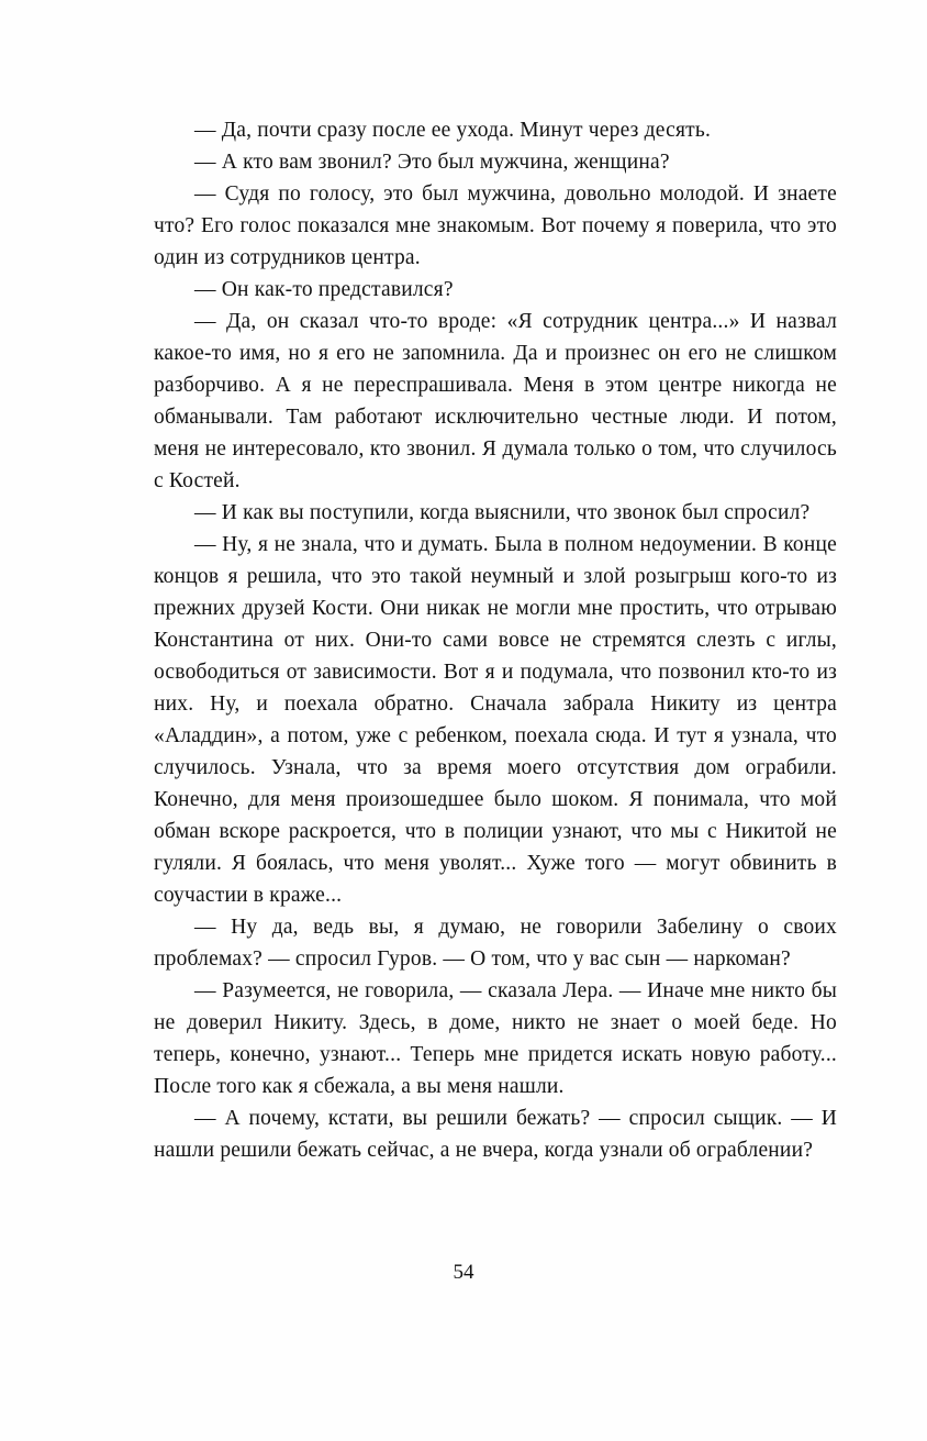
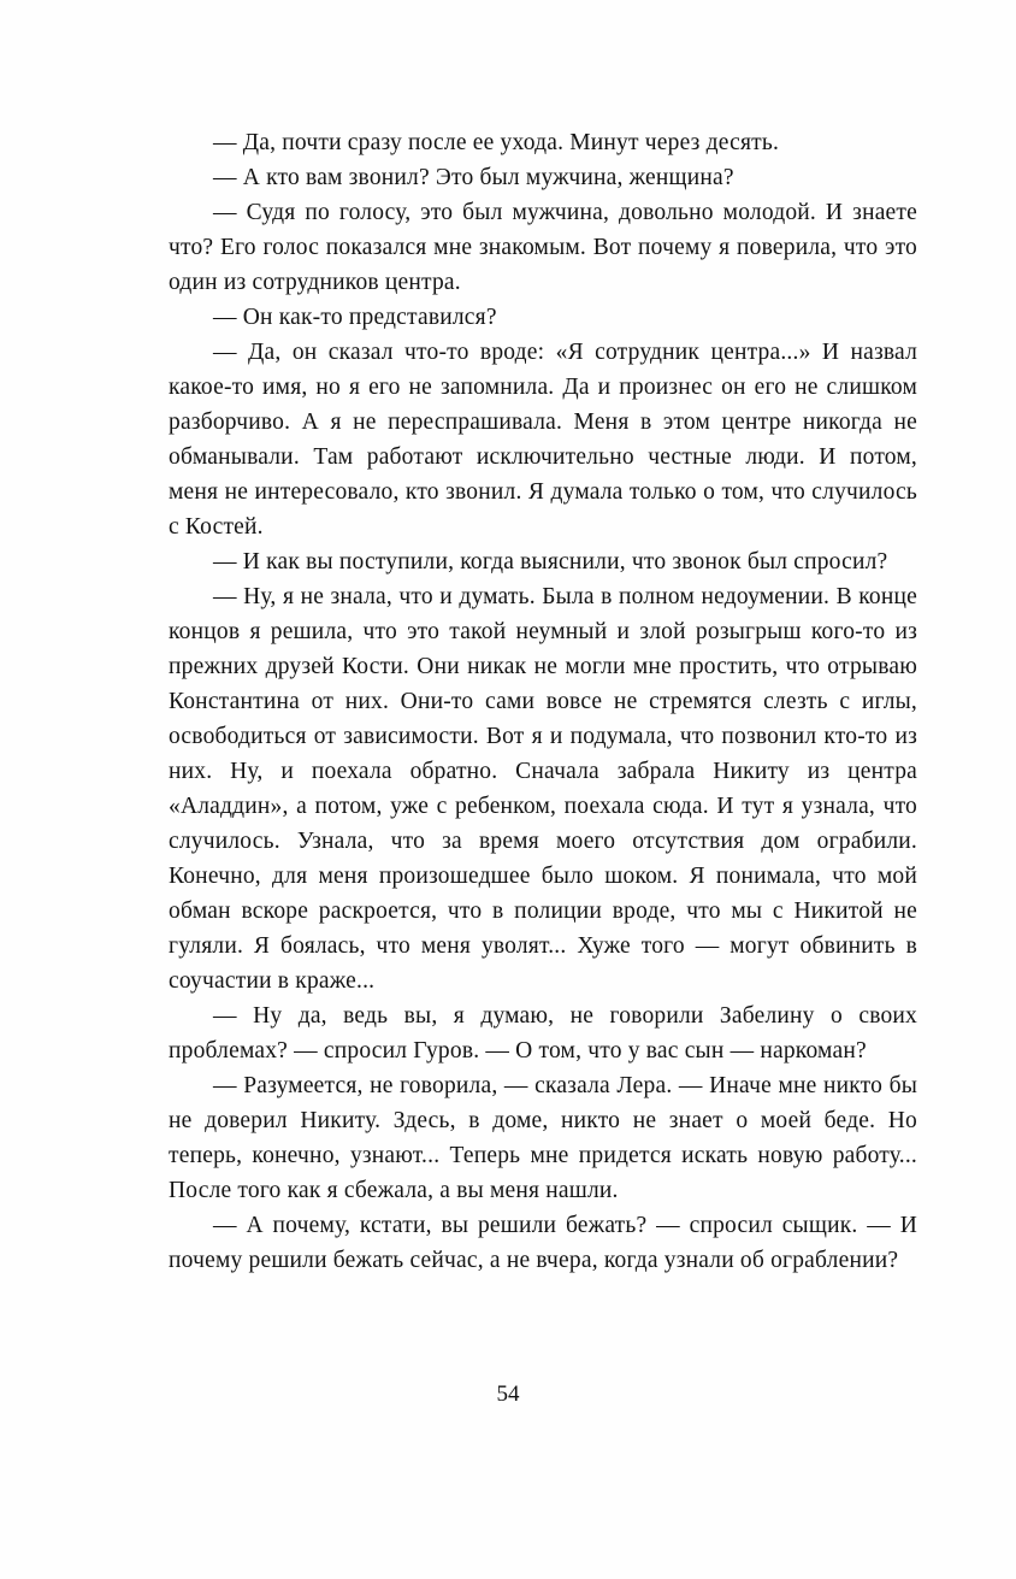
  — Да, почти сразу после ее ухода. Минут через десять.
  — А кто вам звонил? Это был мужчина, женщина?
  — Судя по голосу, это был мужчина, довольно молодой. И знаете что? Его голос показался мне знакомым. Вот почему я поверила, что это один из сотрудников центра.
  — Он как-то представился?
  — Да, он сказал что-то вроде: «Я сотрудник центра...» И назвал какое-то имя, но я его не запомнила. Да и произнес он его не слишком разборчиво. А я не переспрашивала. Меня в этом центре никогда не обманывали. Там работают исключительно честные люди. И потом, меня не интересовало, кто звонил. Я думала только о том, что случилось с Костей.
  — И как вы поступили, когда выяснили, что звонок был спросил?
- — Ну, я не знала, что и думать. Была в полном недоумении. В конце концов я решила, что это такой неумный и злой розыгрыш кого-то из прежних друзей Кости. Они никак не могли мне простить, что отрываю Константина от них. Они-то сами вовсе не стремятся слезть с иглы, освободиться от зависимости. Вот я и подумала, что позвонил кто-то из них. Ну, и поехала обратно. Сначала забрала Никиту из центра «Аладдин», а потом, уже с ребенком, поехала сюда. И тут я узнала, что случилось. Узнала, что за время моего отсутствия дом ограбили. Конечно, для меня произошедшее было шоком. Я понимала, что мой обман вскоре раскроется, что в полиции узнают, что мы с Никитой не гуляли. Я боялась, что меня уволят... Хуже того — могут обвинить в соучастии в краже...
+ — Ну, я не знала, что и думать. Была в полном недоумении. В конце концов я решила, что это такой неумный и злой розыгрыш кого-то из прежних друзей Кости. Они никак не могли мне простить, что отрываю Константина от них. Они-то сами вовсе не стремятся слезть с иглы, освободиться от зависимости. Вот я и подумала, что позвонил кто-то из них. Ну, и поехала обратно. Сначала забрала Никиту из центра «Аладдин», а потом, уже с ребенком, поехала сюда. И тут я узнала, что случилось. Узнала, что за время моего отсутствия дом ограбили. Конечно, для меня произошедшее было шоком. Я понимала, что мой обман вскоре раскроется, что в полиции вроде, что мы с Никитой не гуляли. Я боялась, что меня уволят... Хуже того — могут обвинить в соучастии в краже...
  — Ну да, ведь вы, я думаю, не говорили Забелину о своих проблемах? — спросил Гуров. — О том, что у вас сын — наркоман?
  — Разумеется, не говорила, — сказала Лера. — Иначе мне никто бы не доверил Никиту. Здесь, в доме, никто не знает о моей беде. Но теперь, конечно, узнают... Теперь мне придется искать новую работу... После того как я сбежала, а вы меня нашли.
- — А почему, кстати, вы решили бежать? — спросил сыщик. — И нашли решили бежать сейчас, а не вчера, когда узнали об ограблении?
+ — А почему, кстати, вы решили бежать? — спросил сыщик. — И почему решили бежать сейчас, а не вчера, когда узнали об ограблении?
  54
